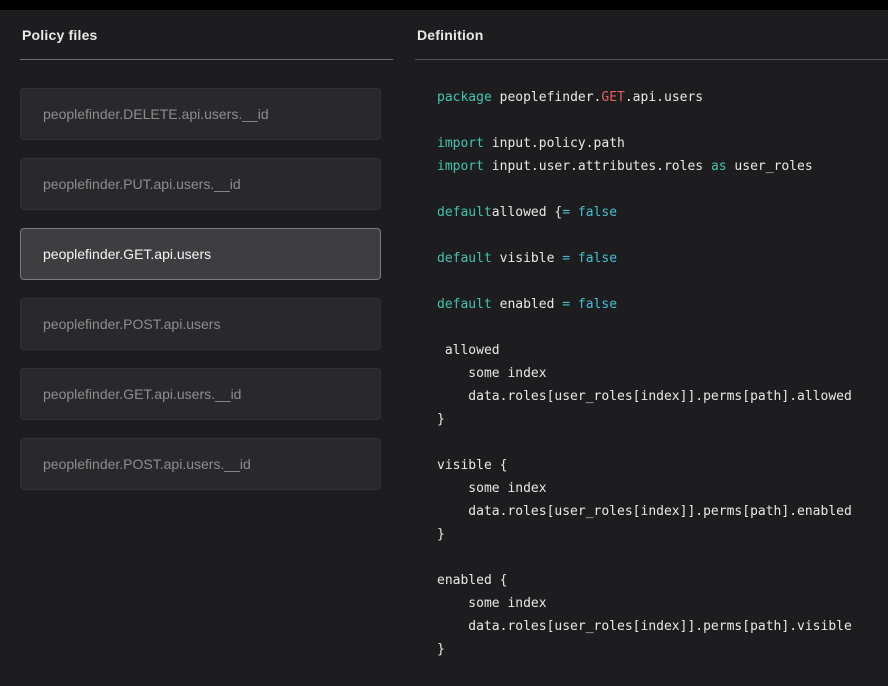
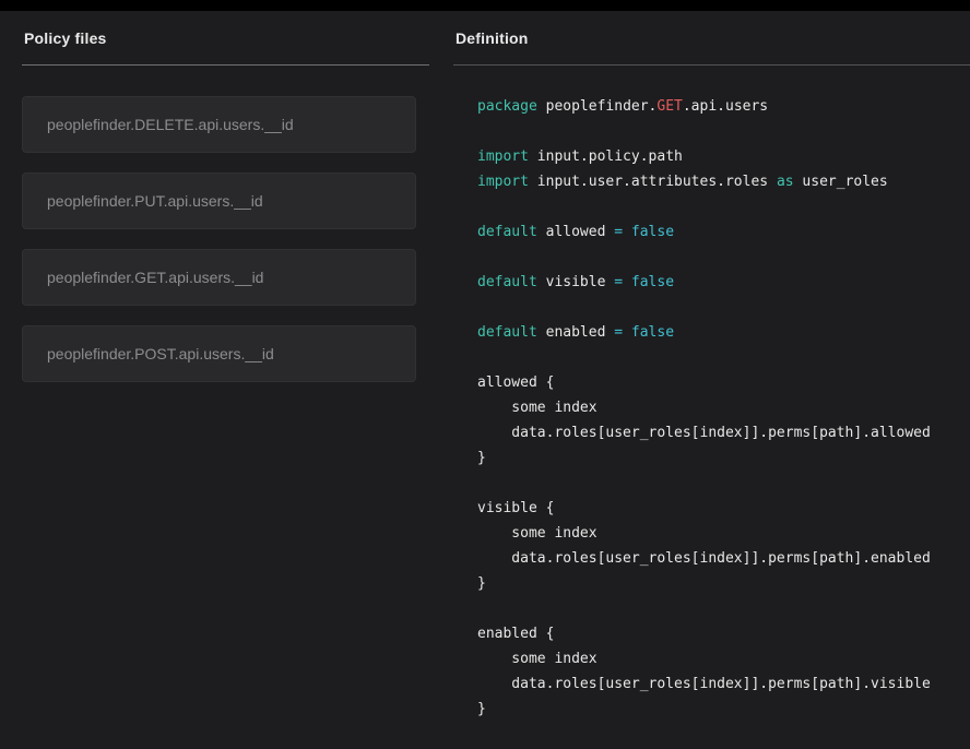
  Policy files
  peoplefinder.DELETE.api.users.__id
  peoplefinder.PUT.api.users.__id
- peoplefinder.GET.api.users
- peoplefinder.POST.api.users
  peoplefinder.GET.api.users.__id
  peoplefinder.POST.api.users.__id
  Definition
  package peoplefinder.GET.api.users
  import input.policy.path
  import input.user.attributes.roles as user_roles
- defaultallowed {= false
+ default allowed = false
  default visible = false
  default enabled = false
- allowed
+ allowed {
  some index
  data.roles[user_roles[index]].perms[path].allowed
  }
  visible {
  some index
  data.roles[user_roles[index]].perms[path].enabled
  }
  enabled {
  some index
  data.roles[user_roles[index]].perms[path].visible
  }
